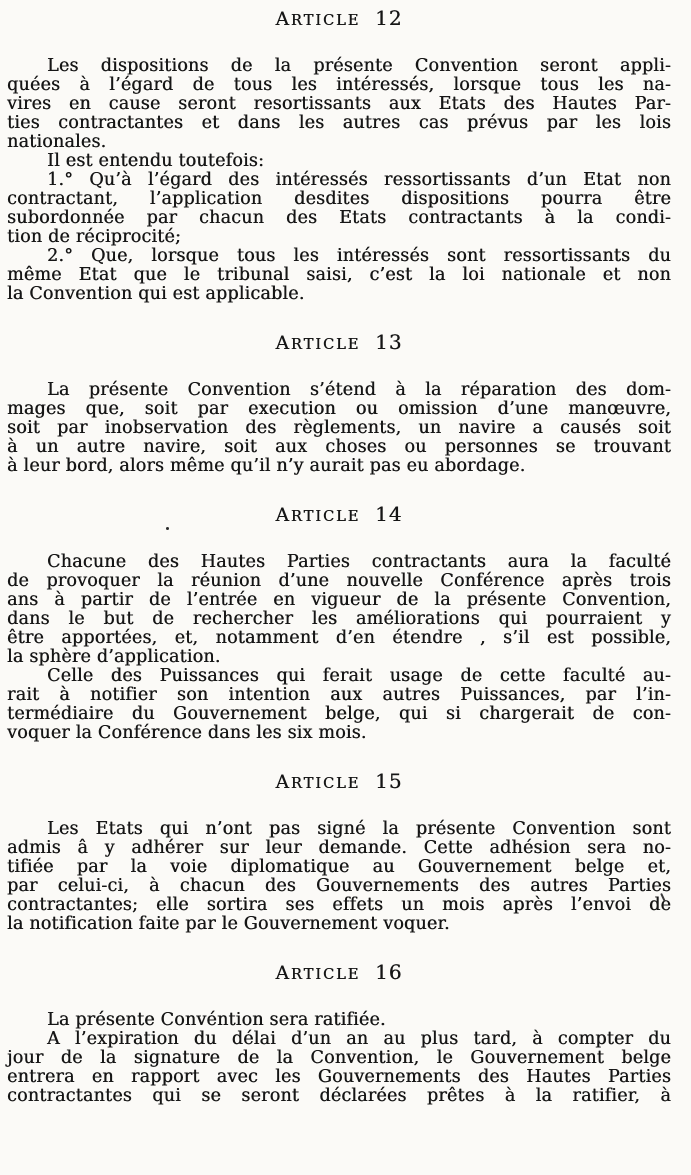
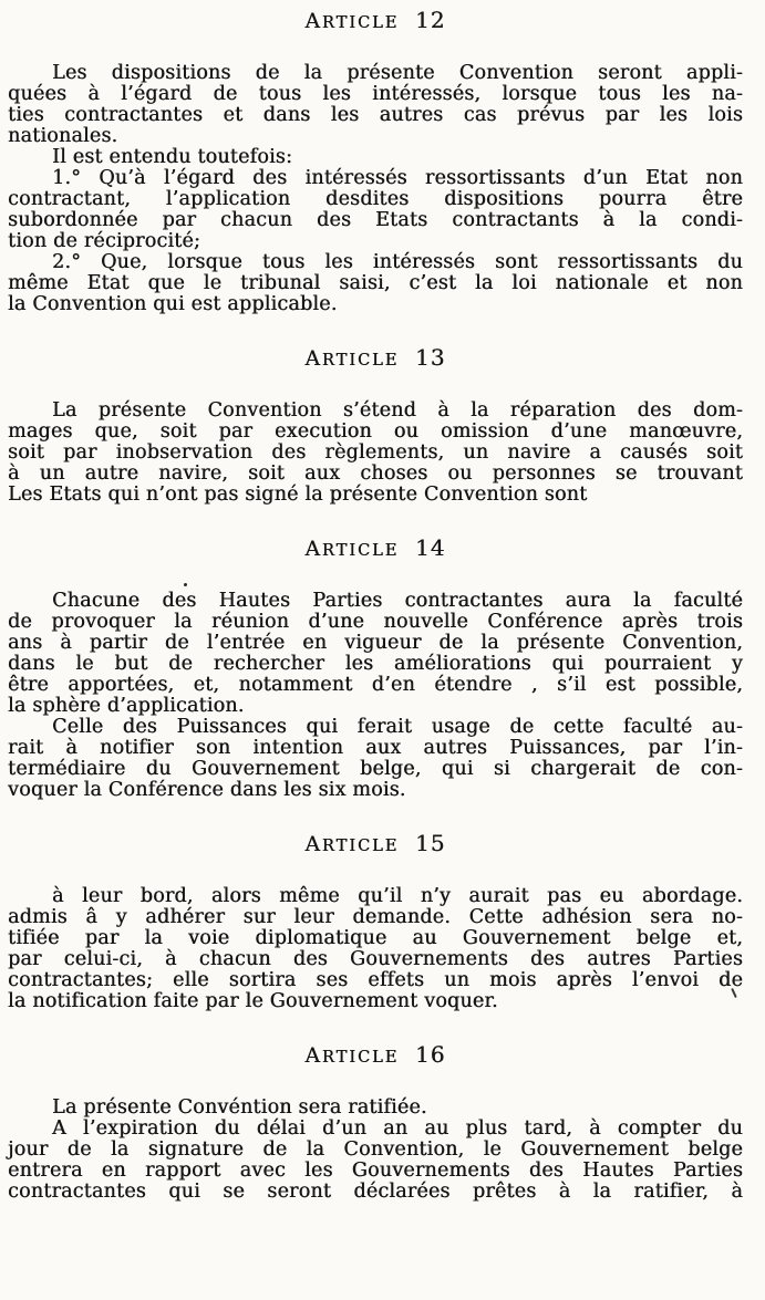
  ARTICLE 12
  Les dispositions de la présente Convention seront appli-
  quées à l’égard de tous les intéressés, lorsque tous les na-
- vires en cause seront resortissants aux Etats des Hautes Par-
  ties contractantes et dans les autres cas prévus par les lois
  nationales.
  Il est entendu toutefois:
  1.° Qu’à l’égard des intéressés ressortissants d’un Etat non
  contractant, l’application desdites dispositions pourra être
  subordonnée par chacun des Etats contractants à la condi-
  tion de réciprocité;
  2.° Que, lorsque tous les intéressés sont ressortissants du
  même Etat que le tribunal saisi, c’est la loi nationale et non
  la Convention qui est applicable.
  ARTICLE 13
  La présente Convention s’étend à la réparation des dom-
  mages que, soit par execution ou omission d’une manœuvre,
  soit par inobservation des règlements, un navire a causés soit
  à un autre navire, soit aux choses ou personnes se trouvant
- à leur bord, alors même qu’il n’y aurait pas eu abordage.
+ Les Etats qui n’ont pas signé la présente Convention sont
  ARTICLE 14
- Chacune des Hautes Parties contractants aura la faculté
+ Chacune des Hautes Parties contractantes aura la faculté
  de provoquer la réunion d’une nouvelle Conférence après trois
  ans à partir de l’entrée en vigueur de la présente Convention,
  dans le but de rechercher les améliorations qui pourraient y
  être apportées, et, notamment d’en étendre , s’il est possible,
  la sphère d’application.
  Celle des Puissances qui ferait usage de cette faculté au-
  rait à notifier son intention aux autres Puissances, par l’in-
  termédiaire du Gouvernement belge, qui si chargerait de con-
  voquer la Conférence dans les six mois.
  ARTICLE 15
- Les Etats qui n’ont pas signé la présente Convention sont
+ à leur bord, alors même qu’il n’y aurait pas eu abordage.
  admis â y adhérer sur leur demande. Cette adhésion sera no-
  tifiée par la voie diplomatique au Gouvernement belge et,
  par celui-ci, à chacun des Gouvernements des autres Parties
  contractantes; elle sortira ses effets un mois après l’envoi de
  la notification faite par le Gouvernement voquer.
  ARTICLE 16
  La présente Convéntion sera ratifiée.
  A l’expiration du délai d’un an au plus tard, à compter du
  jour de la signature de la Convention, le Gouvernement belge
  entrera en rapport avec les Gouvernements des Hautes Parties
  contractantes qui se seront déclarées prêtes à la ratifier, à
